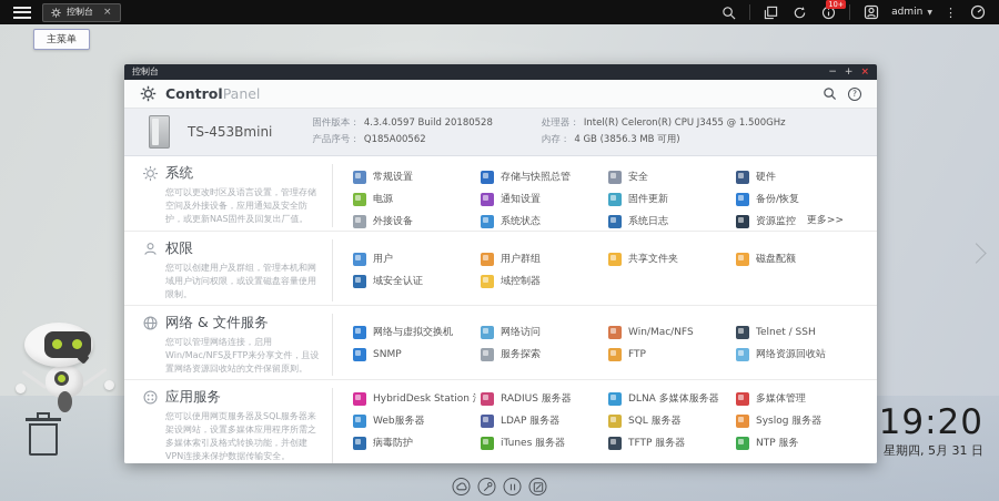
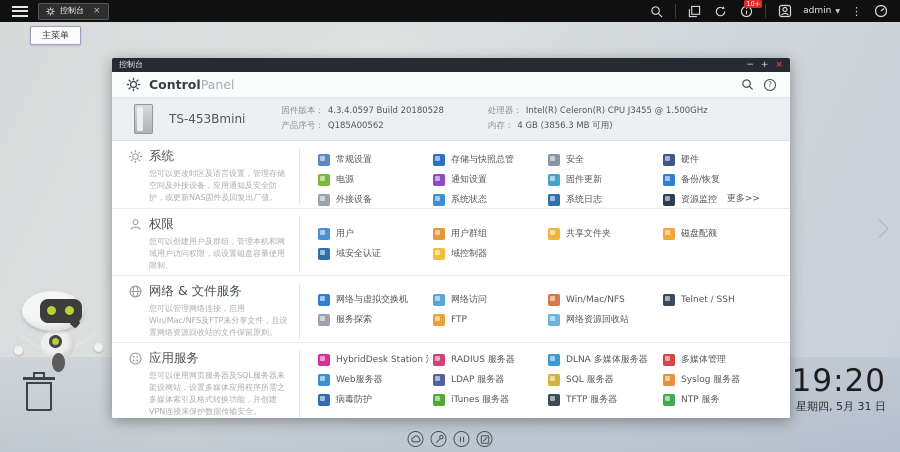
  控制台
  ×
  10+
  admin
  ⋮
  主菜单
  19:20
  星期四, 5月 31 日
  控制台
  −
  +
  ×
  ControlPanel
  ?
  TS-453Bmini
  固件版本：
  4.3.4.0597 Build 20180528
  产品序号：
  Q185A00562
  处理器：
  Intel(R) Celeron(R) CPU J3455 @ 1.500GHz
  内存：
  4 GB (3856.3 MB 可用)
  系统
  您可以更改时区及语言设置，管理存储空间及外接设备，应用通知及安全防护，或更新NAS固件及回复出厂值。
  常规设置
  存储与快照总管
  安全
  硬件
  电源
  通知设置
  固件更新
  备份/恢复
  外接设备
  系统状态
  系统日志
  资源监控
  更多>>
  权限
  您可以创建用户及群组，管理本机和网域用户访问权限，或设置磁盘容量使用限制。
  用户
  用户群组
  共享文件夹
  磁盘配额
  域安全认证
  域控制器
  网络 & 文件服务
  您可以管理网络连接，启用Win/Mac/NFS及FTP来分享文件，且设置网络资源回收站的文件保留原则。
  网络与虚拟交换机
  网络访问
  Win/Mac/NFS
  Telnet / SSH
- SNMP
  服务探索
  FTP
  网络资源回收站
  应用服务
  您可以使用网页服务器及SQL服务器来架设网站，设置多媒体应用程序所需之多媒体索引及格式转换功能，并创建VPN连接来保护数据传输安全。
  HybridDesk Station
  RADIUS 服务器
  DLNA 多媒体服务器
  多媒体管理
  Web服务器
  LDAP 服务器
  SQL 服务器
  Syslog 服务器
  病毒防护
  iTunes 服务器
  TFTP 服务器
  NTP 服务
